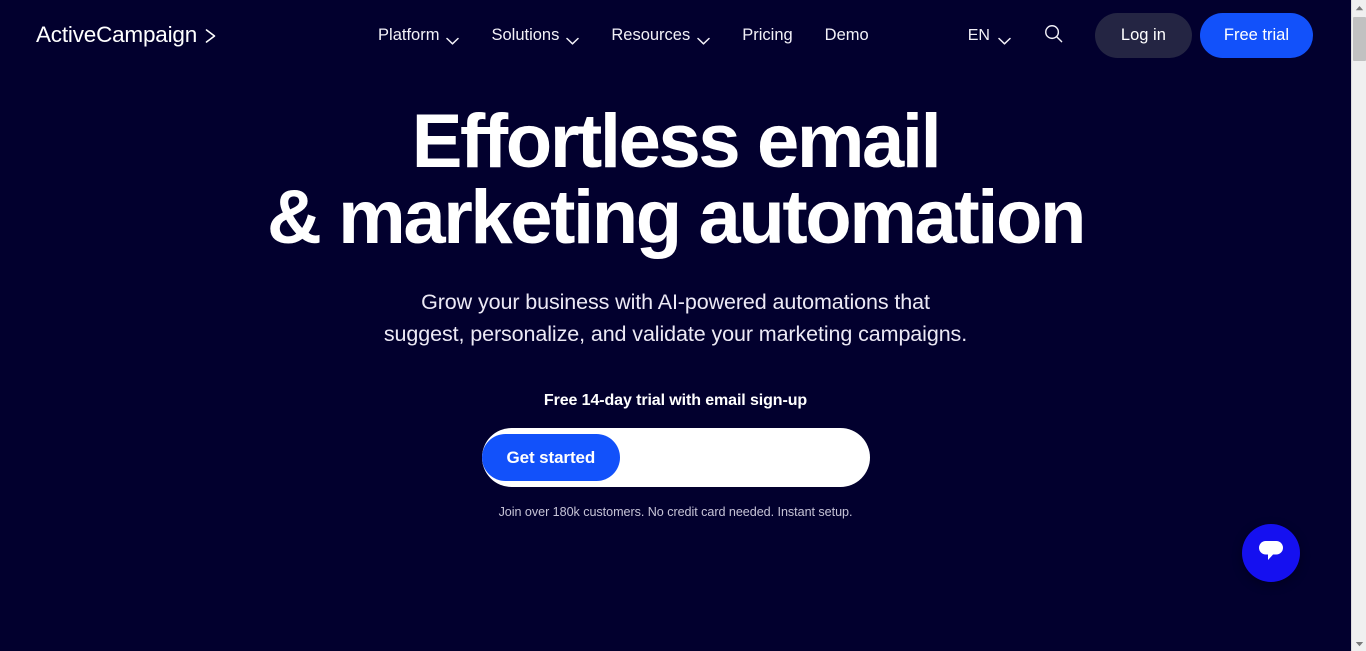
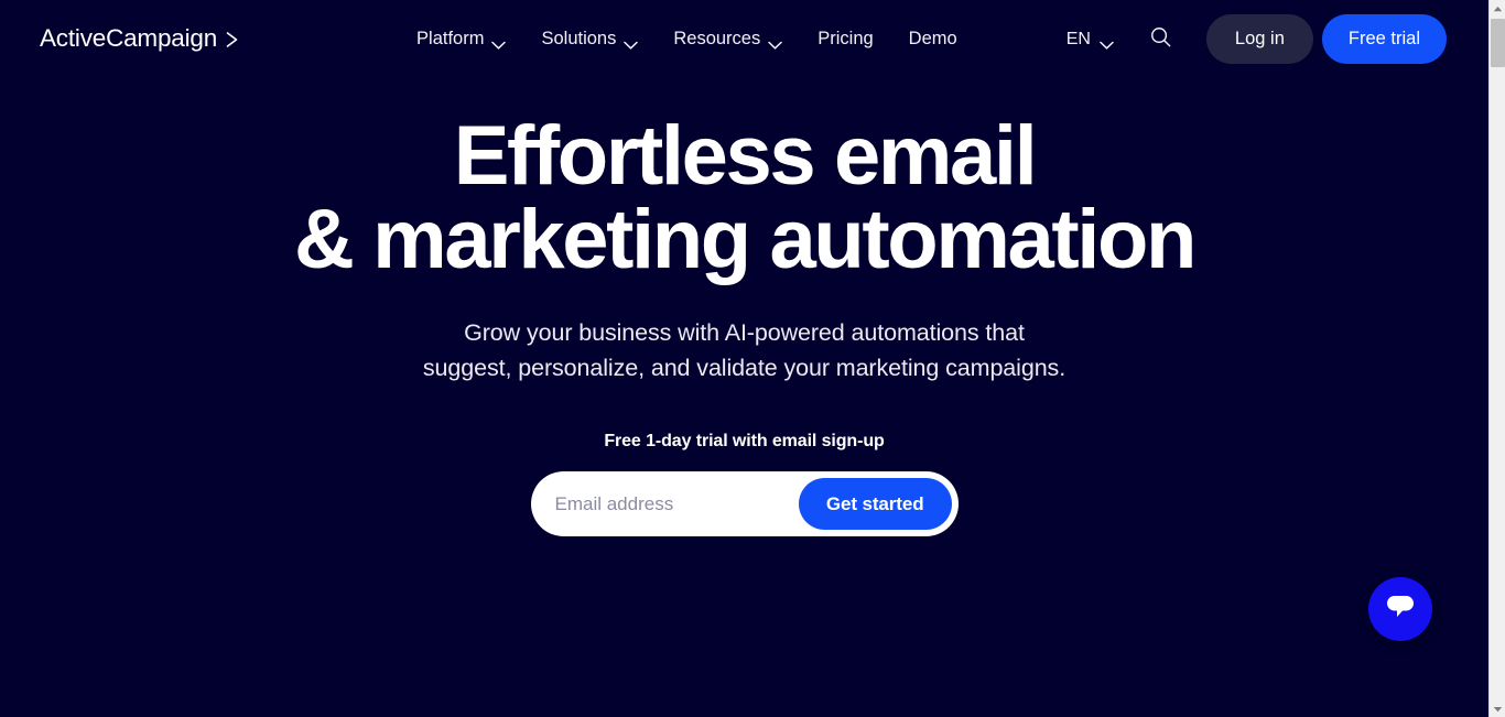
  ActiveCampaign
  Platform
  Solutions
  Resources
  Pricing
  Demo
  EN
  Log in
  Free trial
  Effortless email
  & marketing automation
  Grow your business with AI-powered automations that
  suggest, personalize, and validate your marketing campaigns.
- Free 14-day trial with email sign-up
+ Free 1-day trial with email sign-up
+ Email address
  Get started
- Join over 180k customers. No credit card needed. Instant setup.
